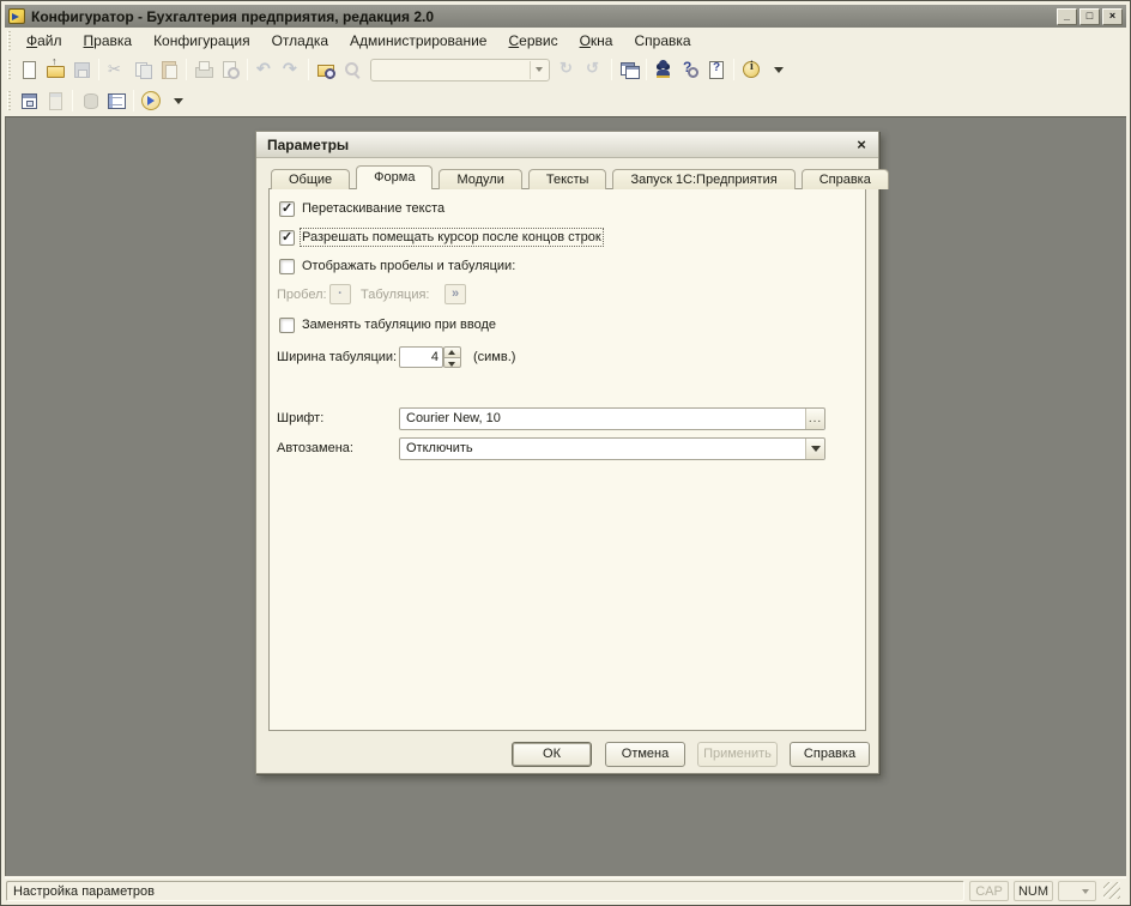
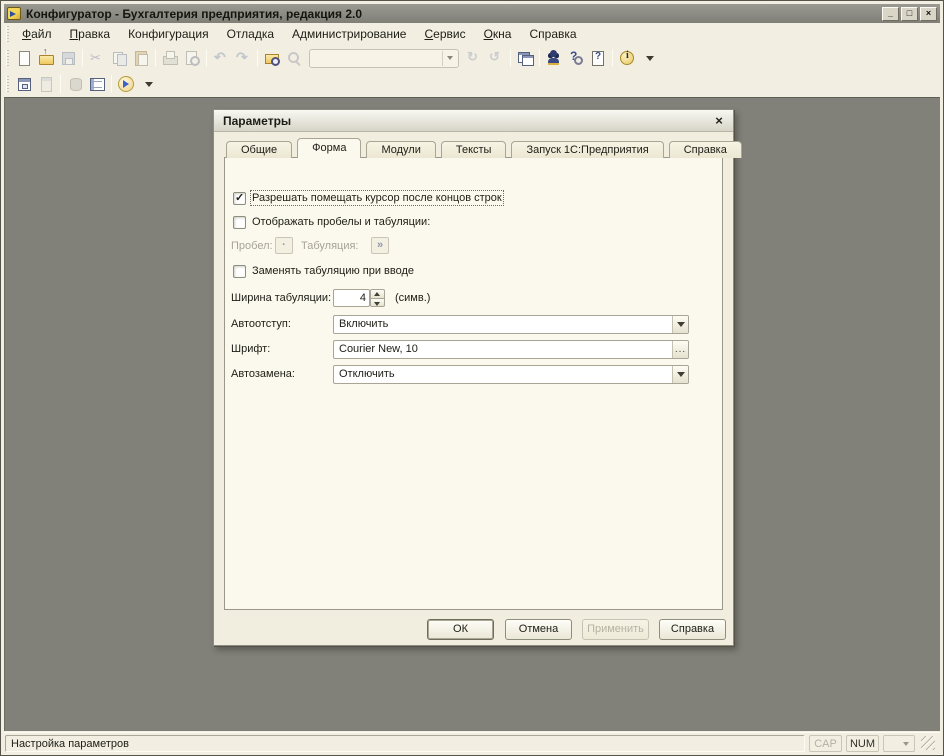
  Конфигуратор - Бухгалтерия предприятия, редакция 2.0
  _
  □
  ×
  Файл
  Правка
  Конфигурация
  Отладка
  Администрирование
  Сервис
  Окна
  Справка
  Параметры
  ×
  Общие
  Форма
  Модули
  Тексты
  Запуск 1С:Предприятия
  Справка
- Перетаскивание текста
  Разрешать помещать курсор после концов строк
  Отображать пробелы и табуляции:
  Пробел:
  ·
  Табуляция:
  »
  Заменять табуляцию при вводе
  Ширина табуляции:
  4
  (симв.)
+ Автоотступ:
+ Включить
  Шрифт:
  Courier New, 10
  ...
  Автозамена:
  Отключить
  ОК
  Отмена
  Применить
  Справка
  Настройка параметров
  CAP
  NUM
